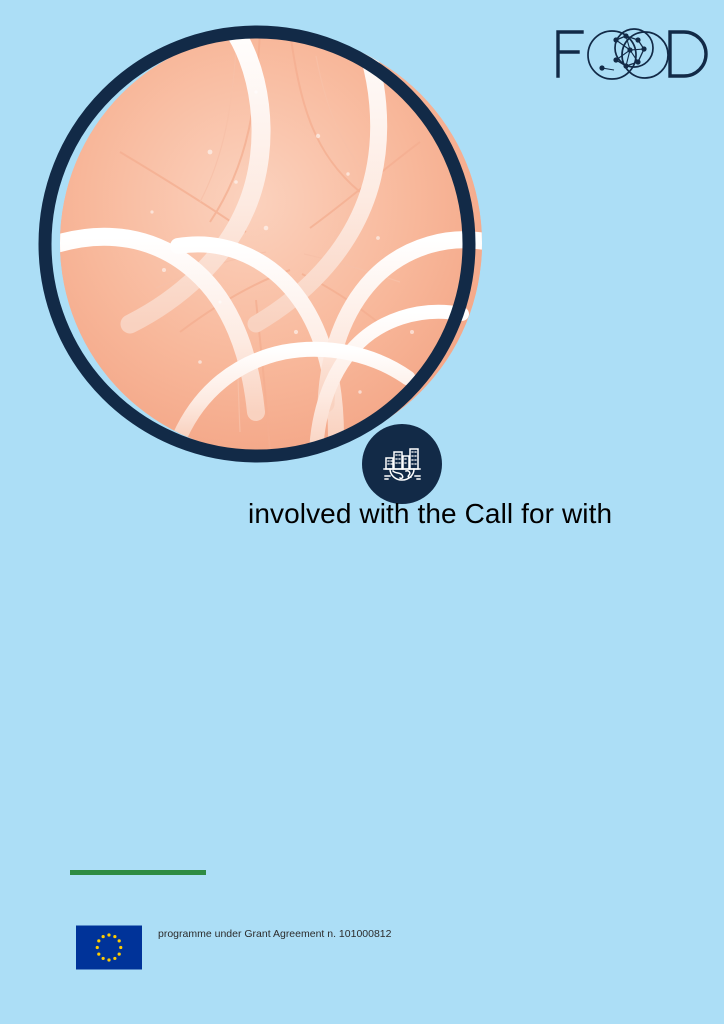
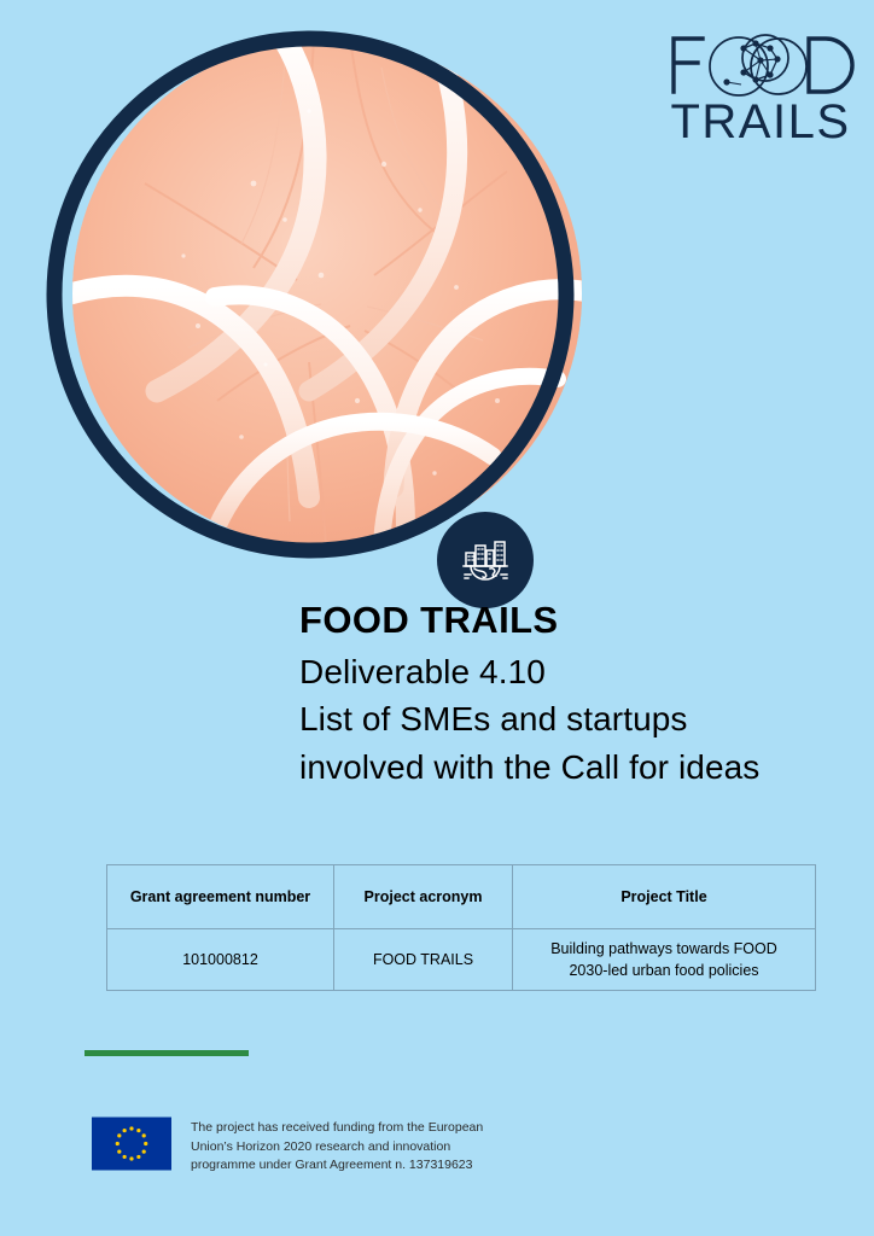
+ TRAILS
+ FOOD TRAILS
+ Deliverable 4.10
+ List of SMEs and startups
- involved with the Call for with
+ involved with the Call for ideas
+ Grant agreement number	Project acronym	Project Title
+ 101000812	FOOD TRAILS	Building pathways towards FOOD 2030-led urban food policies
+ The project has received funding from the European
+ Union’s Horizon 2020 research and innovation
- programme under Grant Agreement n. 101000812
+ programme under Grant Agreement n. 137319623
